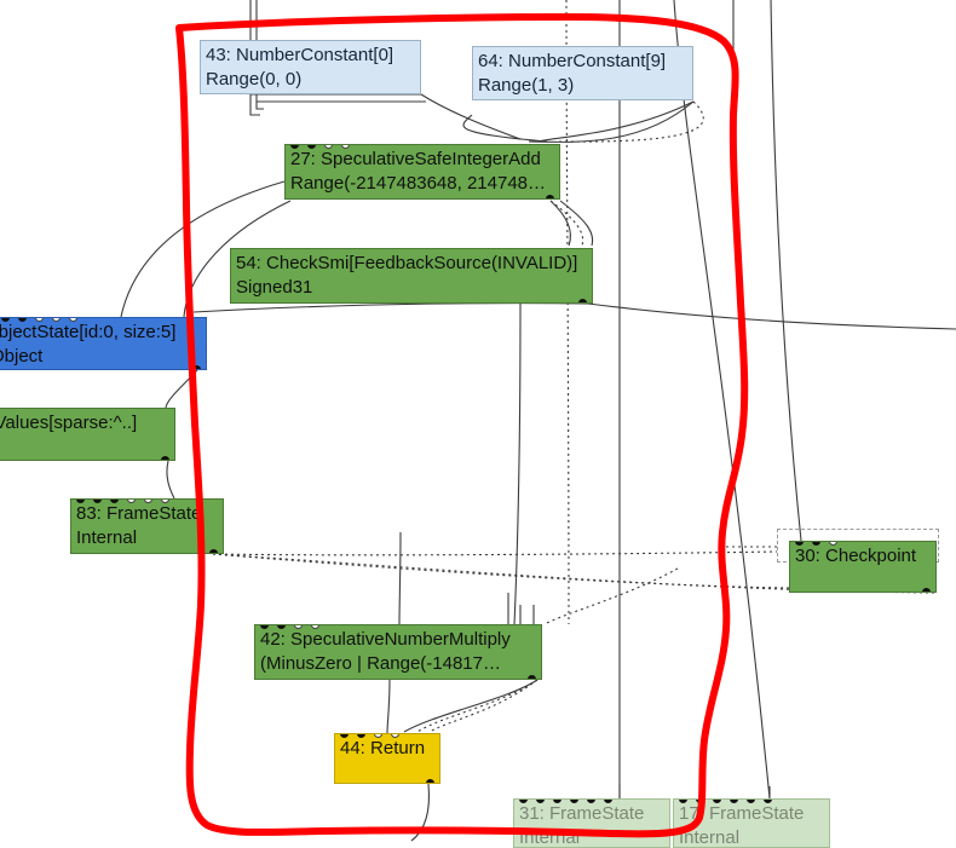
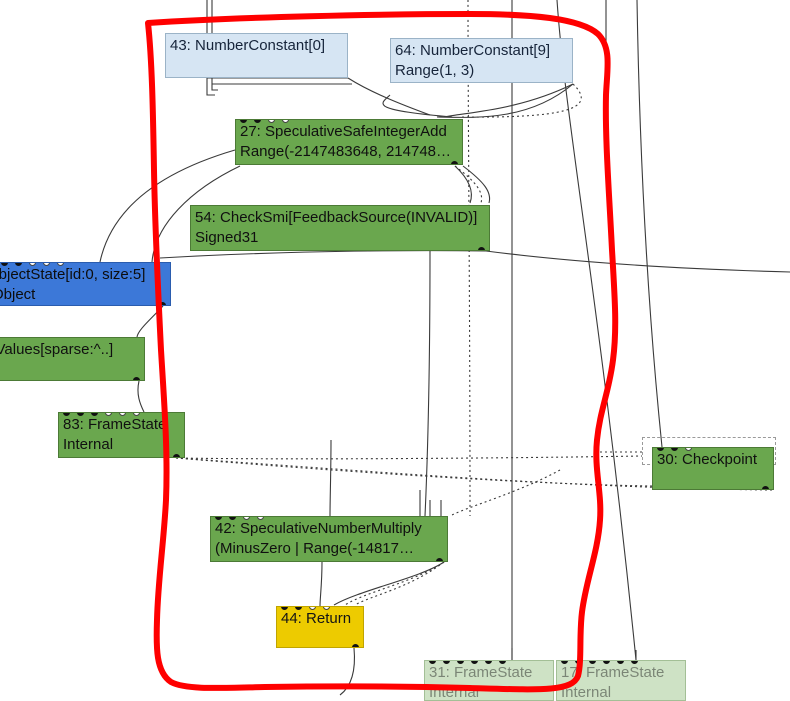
  43: NumberConstant[0]
- Range(0, 0)
  64: NumberConstant[9]
  Range(1, 3)
  27: SpeculativeSafeIntegerAdd
  Range(-2147483648, 214748…
  54: CheckSmi[FeedbackSource(INVALID)]
  Signed31
  bjectState[id:0, size:5]
  bject
  alues[sparse:^..]
  83: FrameState
  Internal
  30: Checkpoint
  42: SpeculativeNumberMultiply
  (MinusZero | Range(-14817…
  44: Return
  31: FrameState
  Internal
  17 FrameState
  Internal
